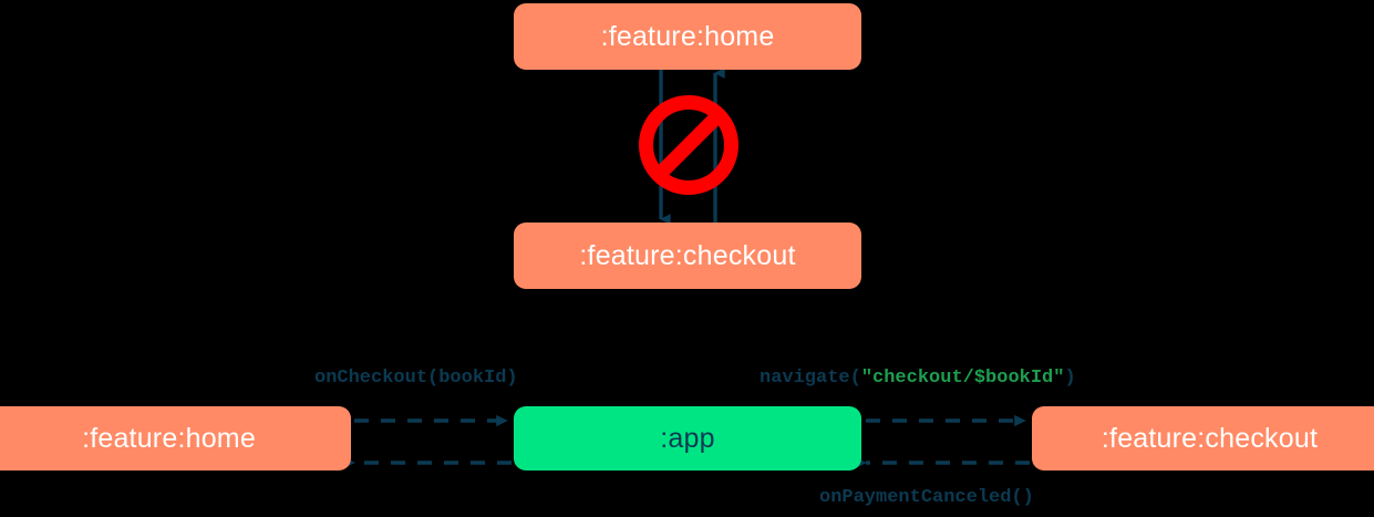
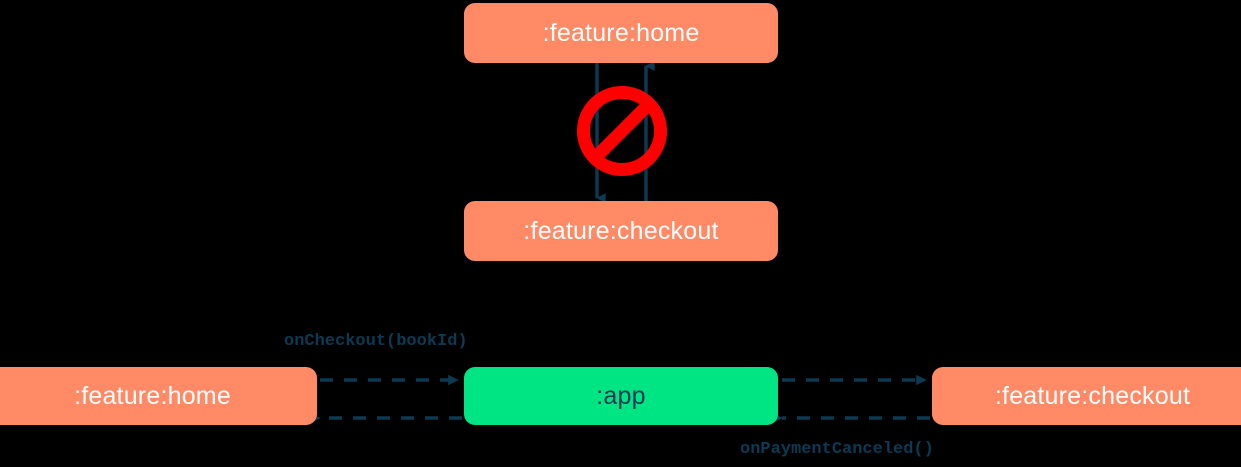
  :feature:home
  :feature:checkout
  :feature:home
  :app
  :feature:checkout
  onCheckout(bookId)
- navigate("checkout/$bookId")
  onPaymentCanceled()
